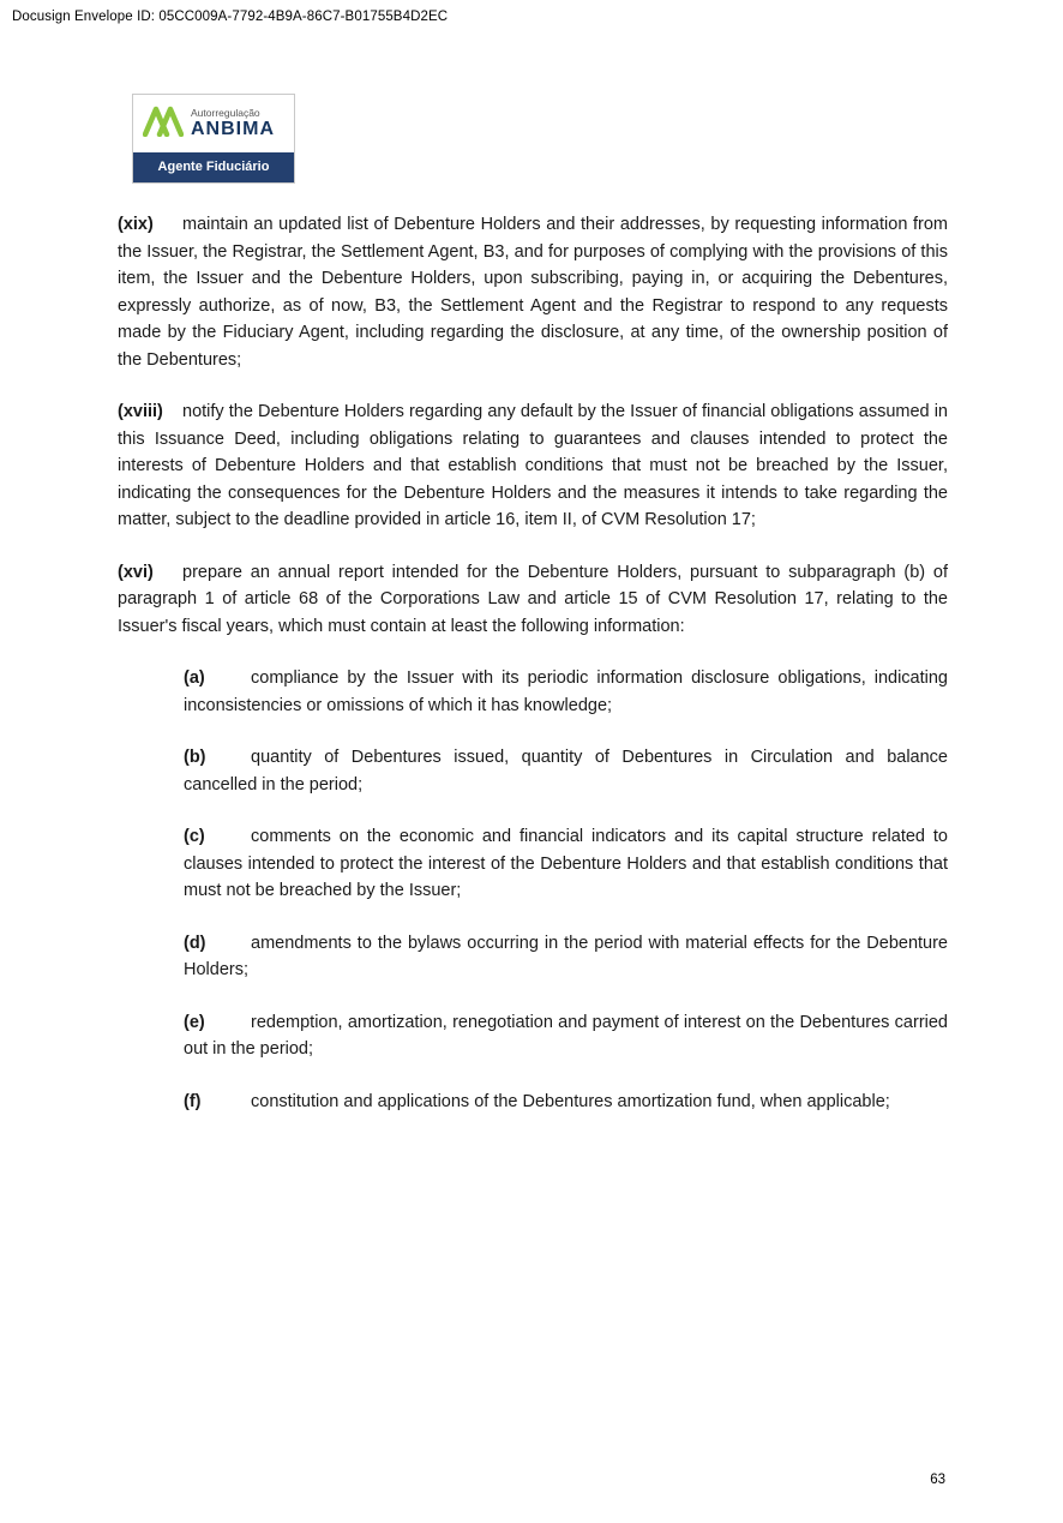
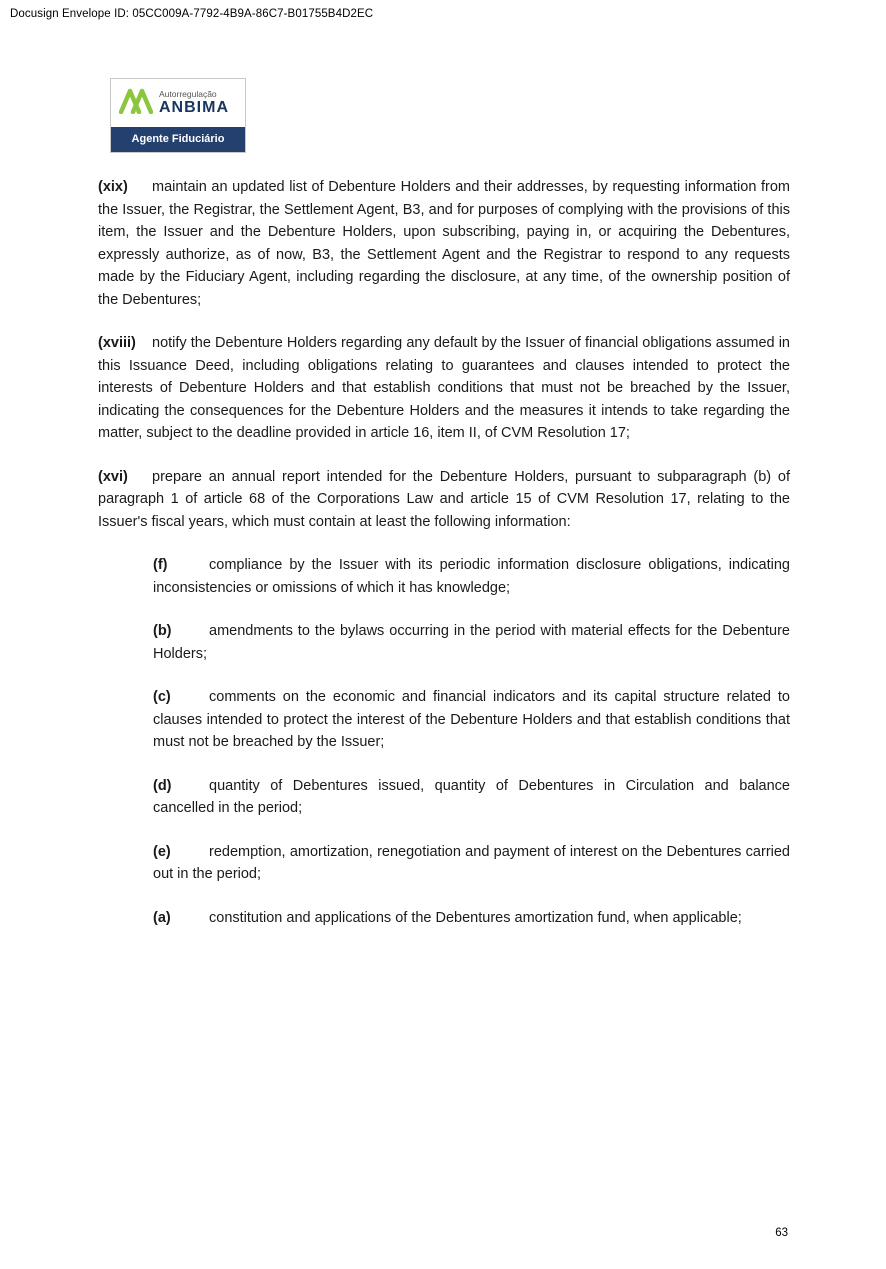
  Docusign Envelope ID: 05CC009A-7792-4B9A-86C7-B01755B4D2EC
  Autorregulação
  ANBIMA
  Agente Fiduciário
  (xix) maintain an updated list of Debenture Holders and their addresses, by requesting information from the Issuer, the Registrar, the Settlement Agent, B3, and for purposes of complying with the provisions of this item, the Issuer and the Debenture Holders, upon subscribing, paying in, or acquiring the Debentures, expressly authorize, as of now, B3, the Settlement Agent and the Registrar to respond to any requests made by the Fiduciary Agent, including regarding the disclosure, at any time, of the ownership position of the Debentures;
  (xviii) notify the Debenture Holders regarding any default by the Issuer of financial obligations assumed in this Issuance Deed, including obligations relating to guarantees and clauses intended to protect the interests of Debenture Holders and that establish conditions that must not be breached by the Issuer, indicating the consequences for the Debenture Holders and the measures it intends to take regarding the matter, subject to the deadline provided in article 16, item II, of CVM Resolution 17;
  (xvi) prepare an annual report intended for the Debenture Holders, pursuant to subparagraph (b) of paragraph 1 of article 68 of the Corporations Law and article 15 of CVM Resolution 17, relating to the Issuer's fiscal years, which must contain at least the following information:
- (a) compliance by the Issuer with its periodic information disclosure obligations, indicating inconsistencies or omissions of which it has knowledge;
+ (f) compliance by the Issuer with its periodic information disclosure obligations, indicating inconsistencies or omissions of which it has knowledge;
- (b) quantity of Debentures issued, quantity of Debentures in Circulation and balance cancelled in the period;
+ (b) amendments to the bylaws occurring in the period with material effects for the Debenture Holders;
  (c) comments on the economic and financial indicators and its capital structure related to clauses intended to protect the interest of the Debenture Holders and that establish conditions that must not be breached by the Issuer;
- (d) amendments to the bylaws occurring in the period with material effects for the Debenture Holders;
+ (d) quantity of Debentures issued, quantity of Debentures in Circulation and balance cancelled in the period;
  (e) redemption, amortization, renegotiation and payment of interest on the Debentures carried out in the period;
- (f) constitution and applications of the Debentures amortization fund, when applicable;
+ (a) constitution and applications of the Debentures amortization fund, when applicable;
  63
